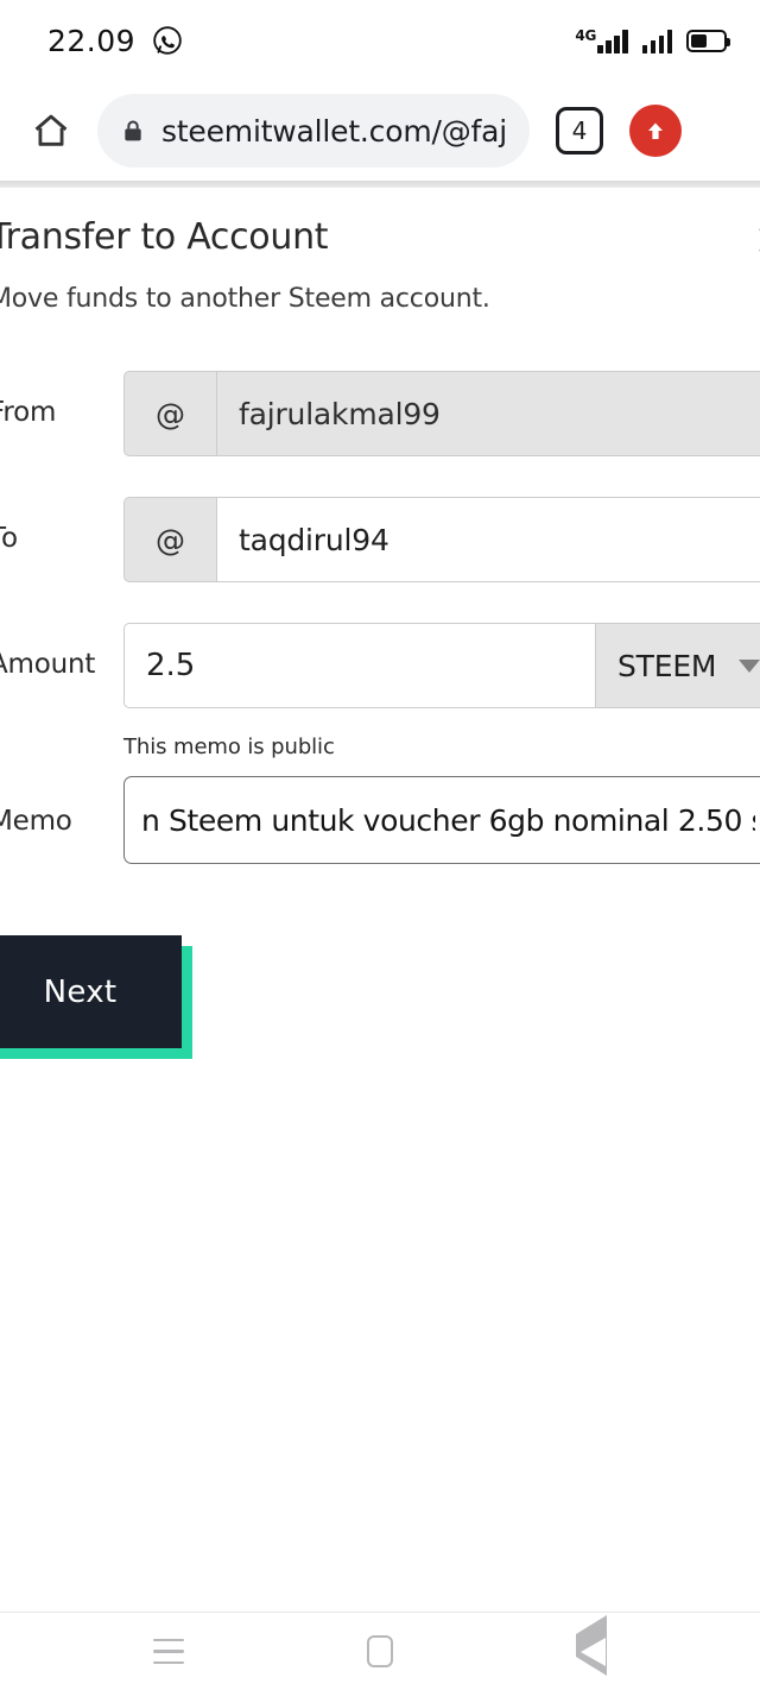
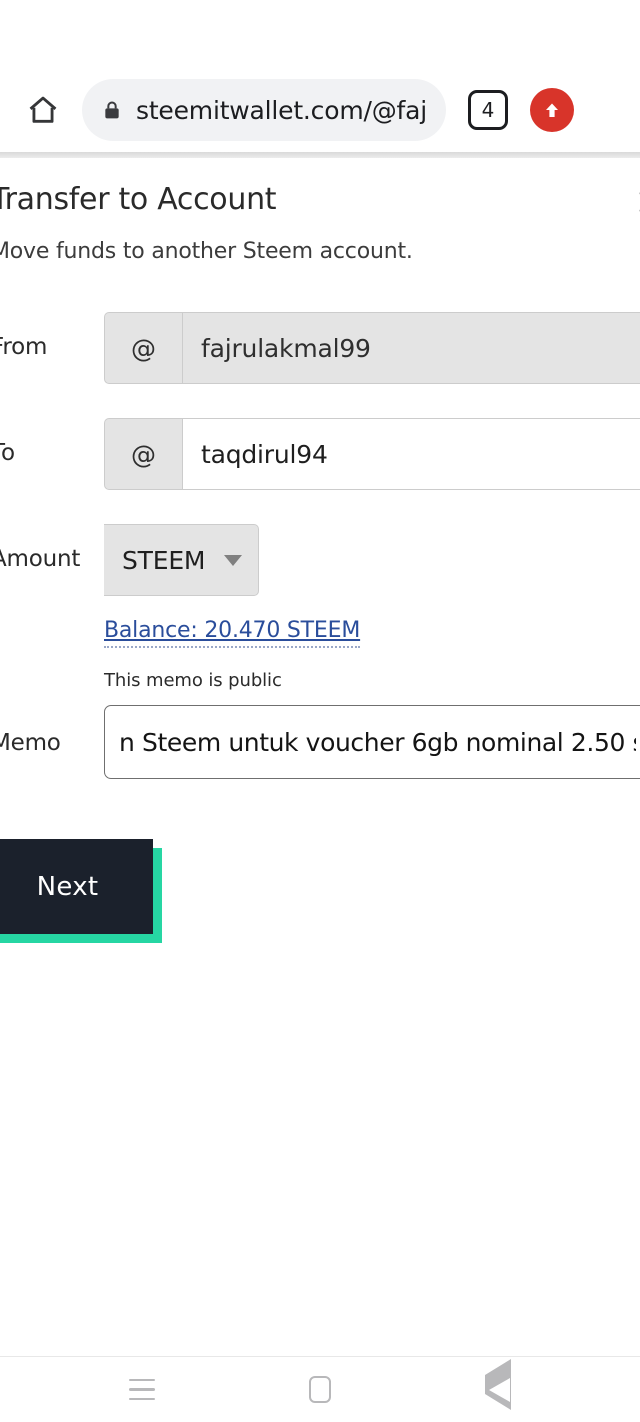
- 22.09
- 4G
  steemitwallet.com/@faj
  4
  ransfer to Account
  Move funds to another Steem account.
  rom
  @
  fajrulakmal99
  @
  taqdirul94
  mount
- 2.5
  STEEM
+ Balance: 20.470 STEEM
  Memo
  This memo is public
  n Steem untuk voucher 6gb nominal 2.50
  Next
